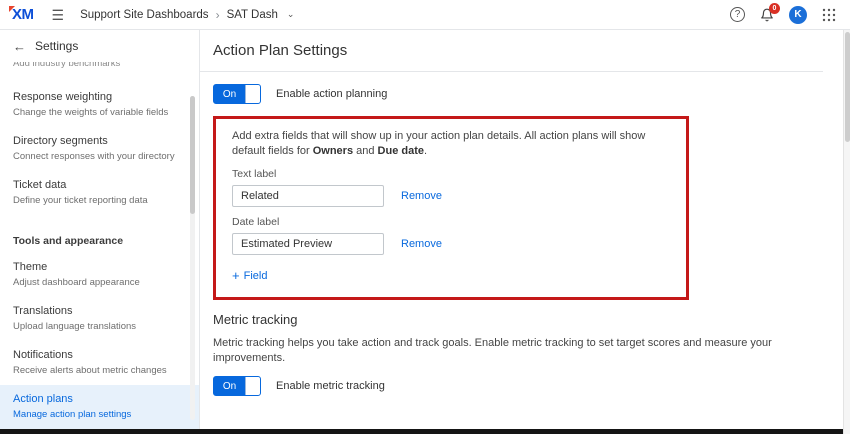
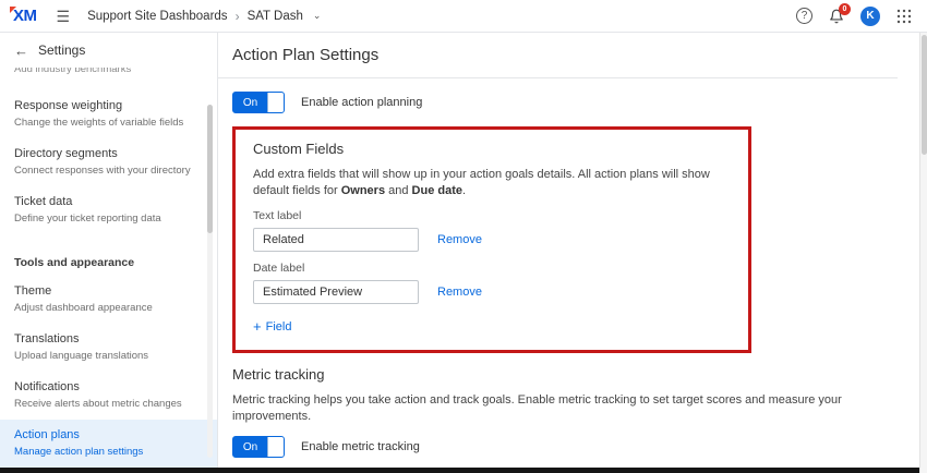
  XM
  ☰
  Support Site Dashboards
  ›
  SAT Dash
  ⌄
  ?
  K
  ←
  Settings
  Add industry benchmarks
  Response weighting
  Change the weights of variable fields
  Directory segments
  Connect responses with your directory
  Ticket data
  Define your ticket reporting data
  Tools and appearance
  Theme
  Adjust dashboard appearance
  Translations
  Upload language translations
  Notifications
  Receive alerts about metric changes
  Action plans
  Manage action plan settings
  Action Plan Settings
  On
  Enable action planning
+ Custom Fields
- Add extra fields that will show up in your action plan details. All action plans will show default fields for Owners and Due date.
+ Add extra fields that will show up in your action goals details. All action plans will show default fields for Owners and Due date.
  Text label
  Related
  Remove
  Date label
  Estimated Preview
  Remove
  +
  Field
  Metric tracking
  Metric tracking helps you take action and track goals. Enable metric tracking to set target scores and measure your improvements.
  On
  Enable metric tracking
